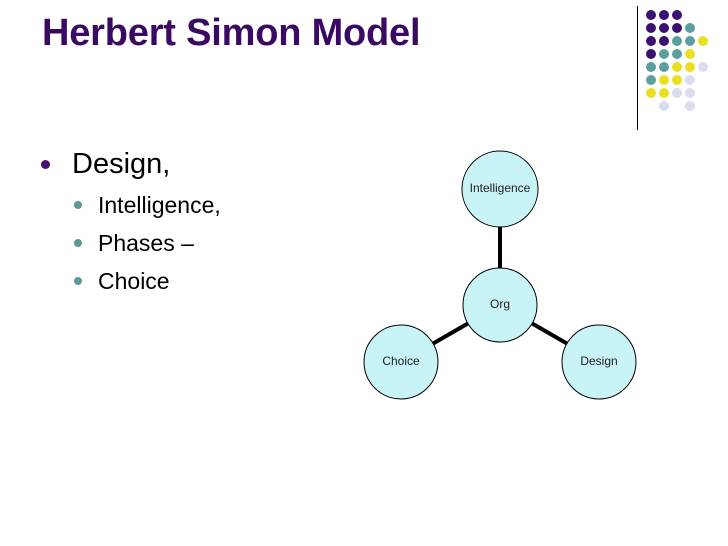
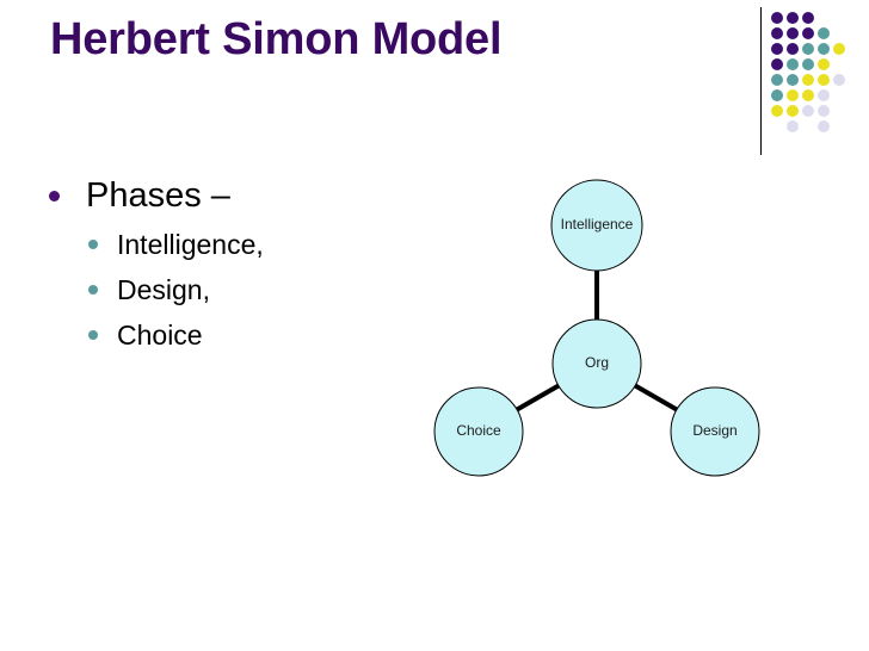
  Herbert Simon Model
- Design,
+ Phases –
  Intelligence,
- Phases –
+ Design,
  Choice
  Org
  Intelligence
  Choice
  Design
